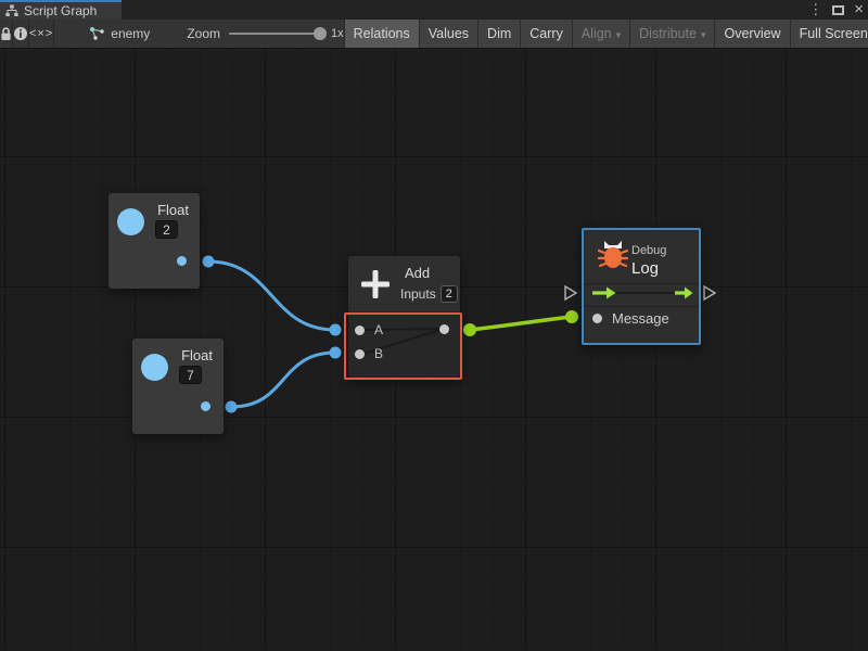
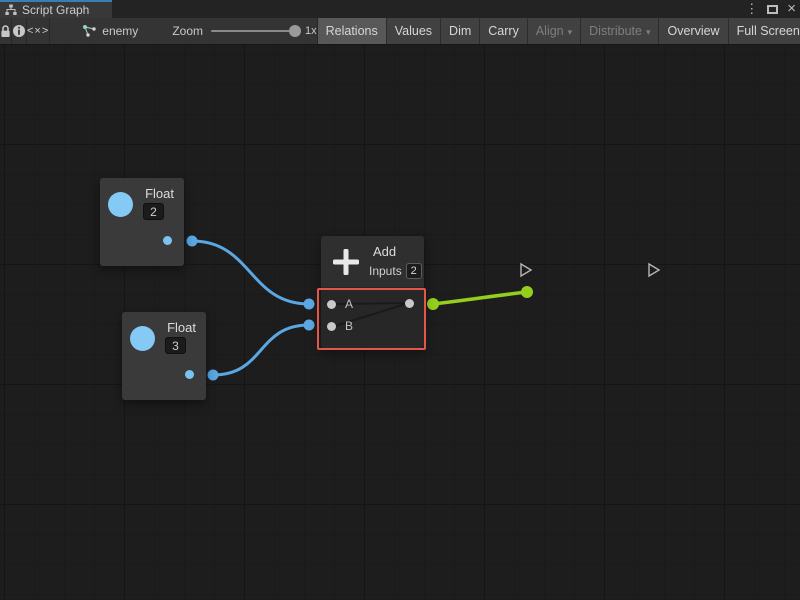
  Script Graph
  ⋮
  ×
  <×>
  enemy
  Zoom
  1x
  Relations
  Values
  Dim
  Carry
  Align
  ▾
  Distribute
  ▾
  Overview
  Full Screen
  Float
  2
  Float
- 7
+ 3
  Add
  Inputs
  2
  A
  B
- Debug
- Log
- Message
